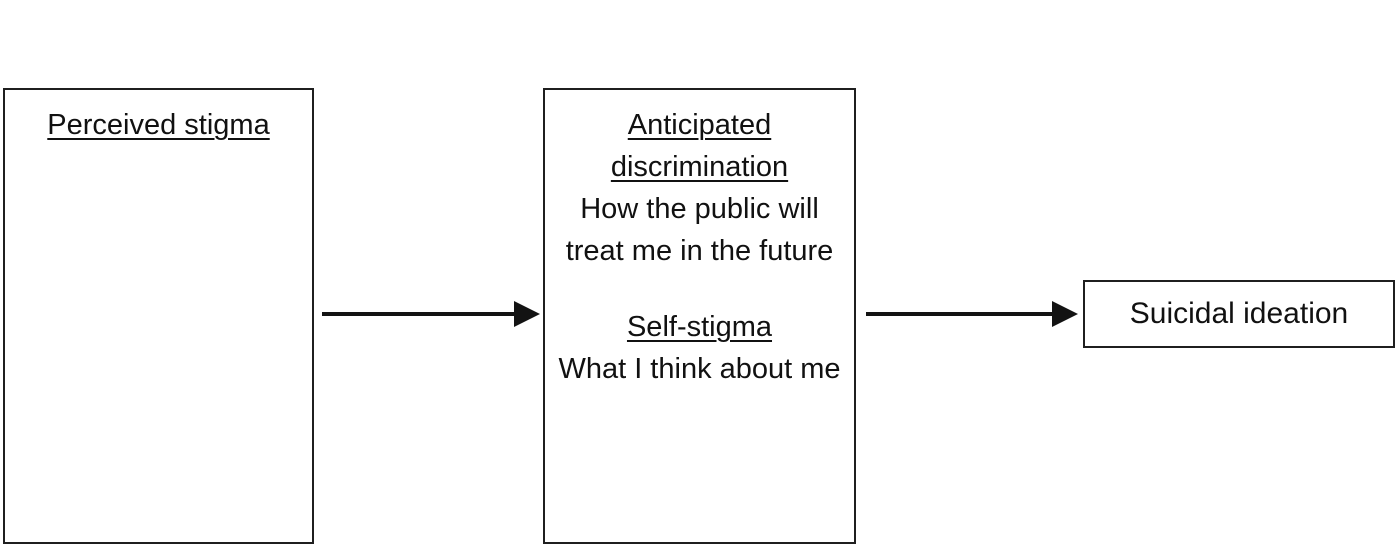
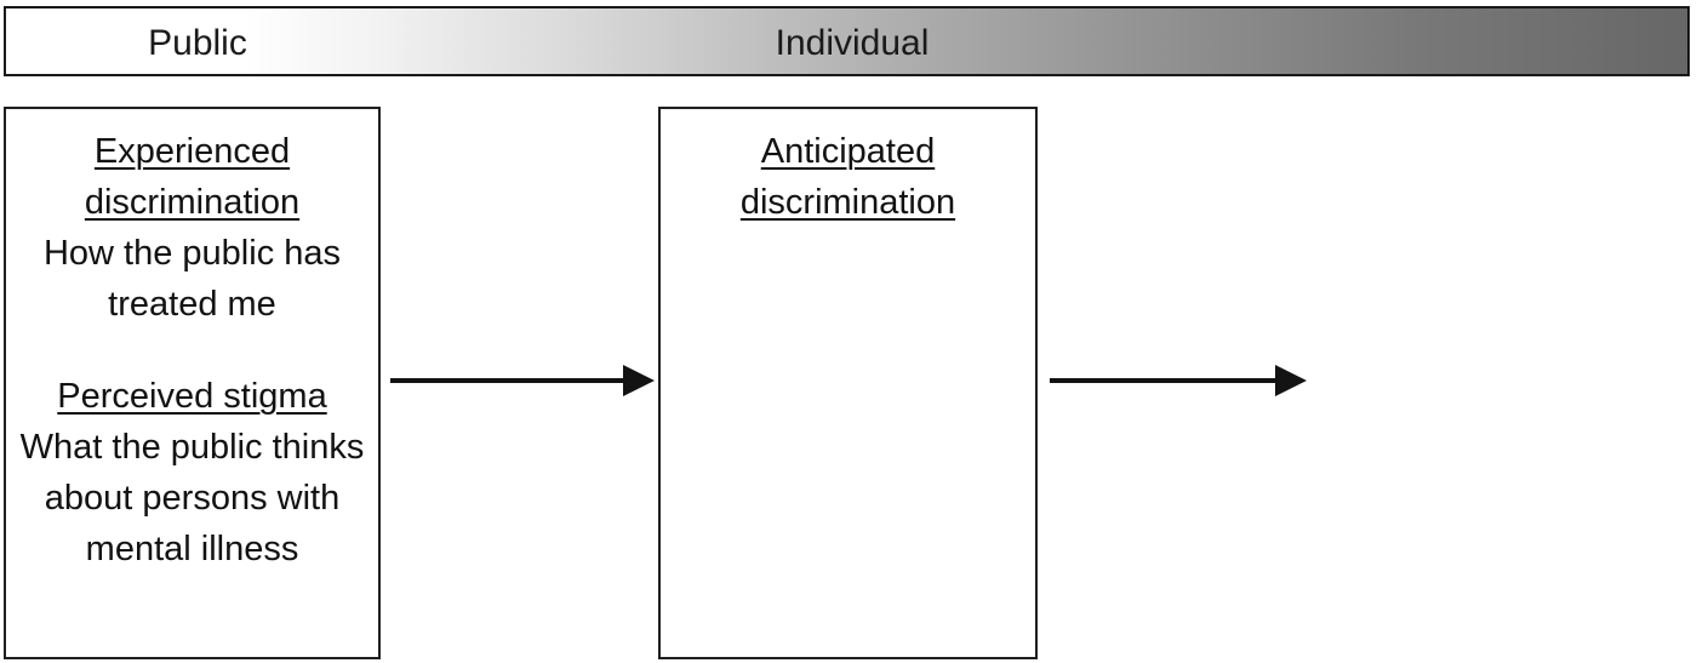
+ Public
+ Individual
+ Experienced discrimination
+ How the public has treated me
  Perceived stigma
+ What the public thinks about persons with mental illness
  Anticipated discrimination
- How the public will treat me in the future
- Self-stigma
- What I think about me
- Suicidal ideation
